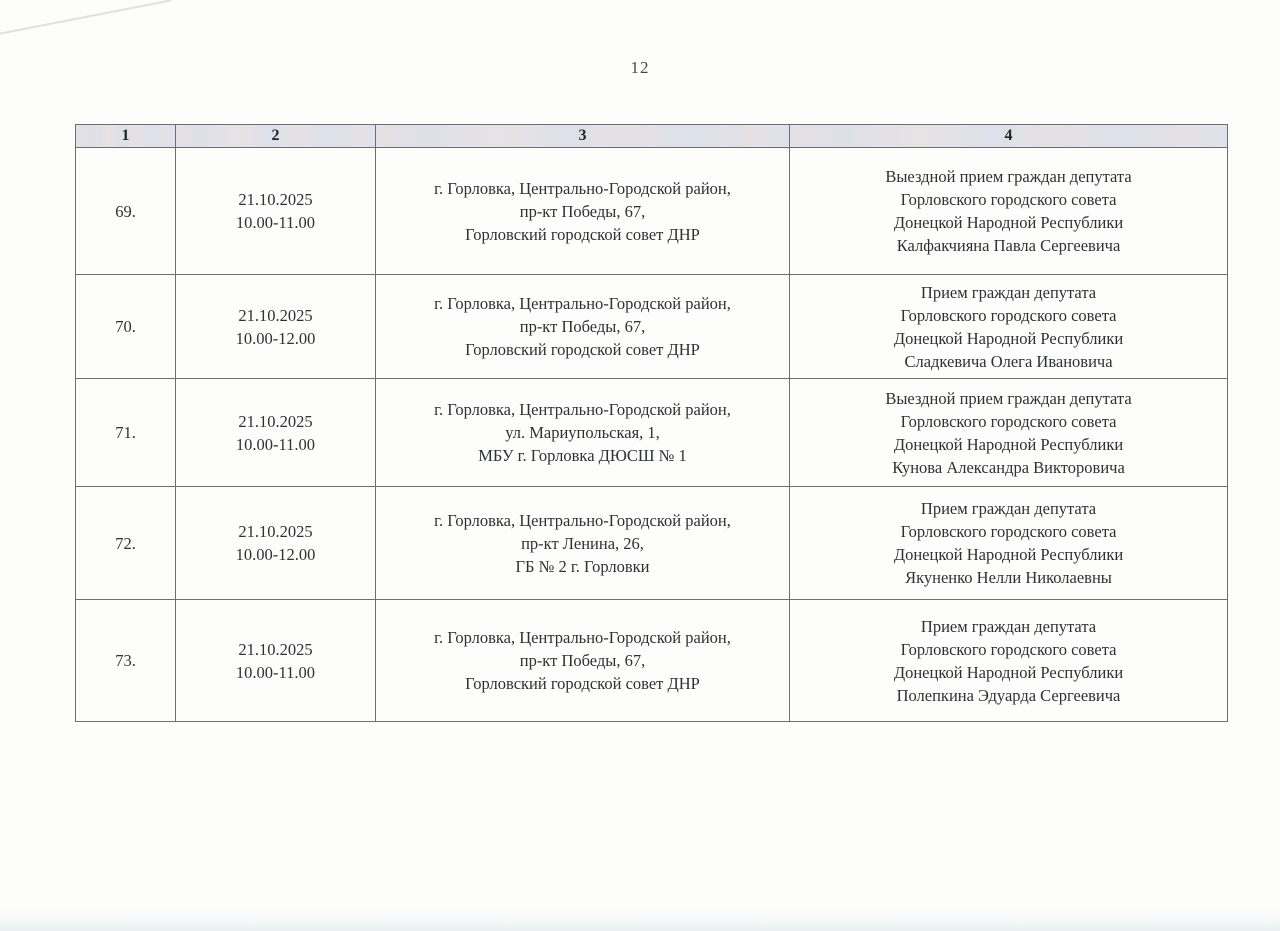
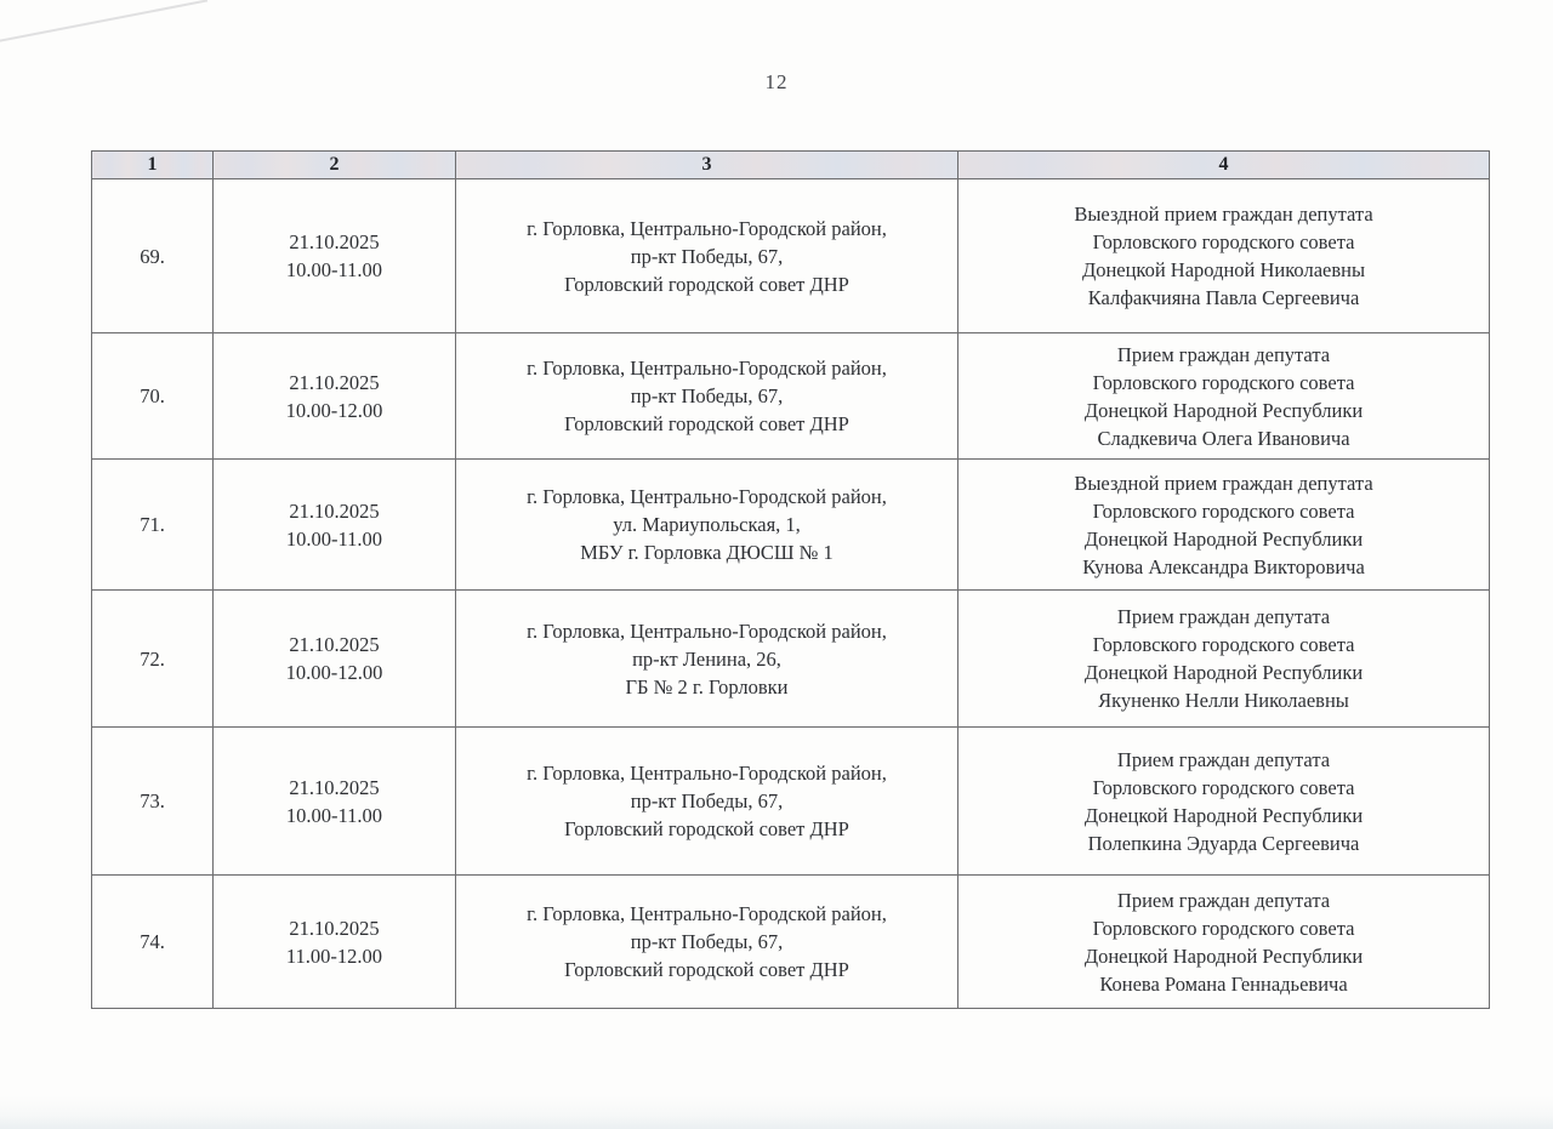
  12
  1	2	3	4
- 69.	21.10.2025 10.00-11.00	г. Горловка, Центрально-Городской район, пр-кт Победы, 67, Горловский городской совет ДНР	Выездной прием граждан депутата Горловского городского совета Донецкой Народной Республики Калфакчияна Павла Сергеевича
+ 69.	21.10.2025 10.00-11.00	г. Горловка, Центрально-Городской район, пр-кт Победы, 67, Горловский городской совет ДНР	Выездной прием граждан депутата Горловского городского совета Донецкой Народной Николаевны Калфакчияна Павла Сергеевича
  70.	21.10.2025 10.00-12.00	г. Горловка, Центрально-Городской район, пр-кт Победы, 67, Горловский городской совет ДНР	Прием граждан депутата Горловского городского совета Донецкой Народной Республики Сладкевича Олега Ивановича
  71.	21.10.2025 10.00-11.00	г. Горловка, Центрально-Городской район, ул. Мариупольская, 1, МБУ г. Горловка ДЮСШ № 1	Выездной прием граждан депутата Горловского городского совета Донецкой Народной Республики Кунова Александра Викторовича
  72.	21.10.2025 10.00-12.00	г. Горловка, Центрально-Городской район, пр-кт Ленина, 26, ГБ № 2 г. Горловки	Прием граждан депутата Горловского городского совета Донецкой Народной Республики Якуненко Нелли Николаевны
  73.	21.10.2025 10.00-11.00	г. Горловка, Центрально-Городской район, пр-кт Победы, 67, Горловский городской совет ДНР	Прием граждан депутата Горловского городского совета Донецкой Народной Республики Полепкина Эдуарда Сергеевича
+ 74.	21.10.2025 11.00-12.00	г. Горловка, Центрально-Городской район, пр-кт Победы, 67, Горловский городской совет ДНР	Прием граждан депутата Горловского городского совета Донецкой Народной Республики Конева Романа Геннадьевича
